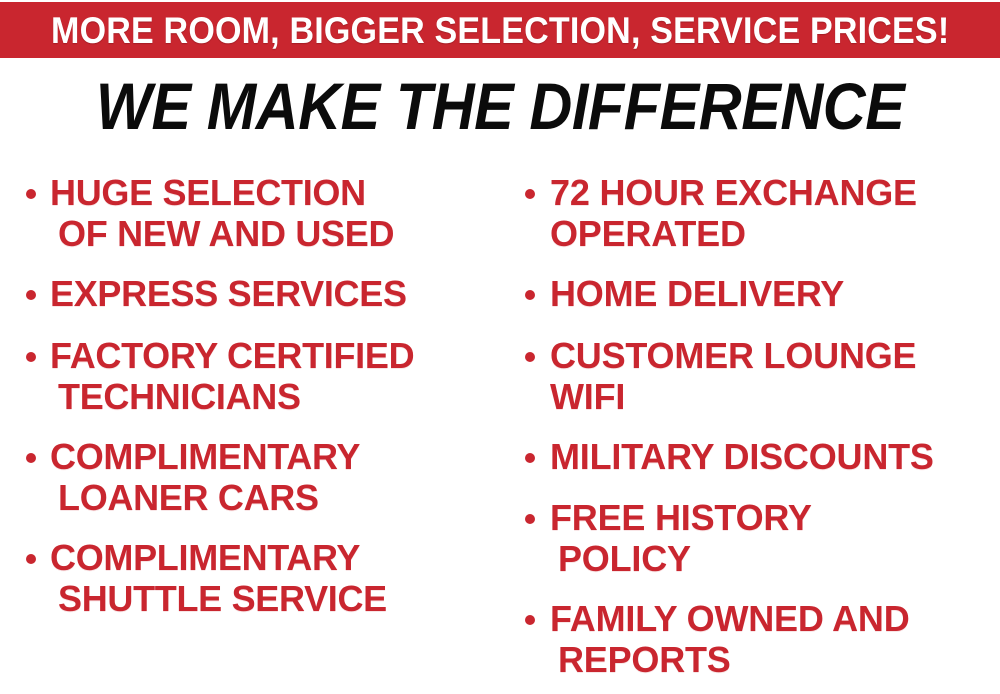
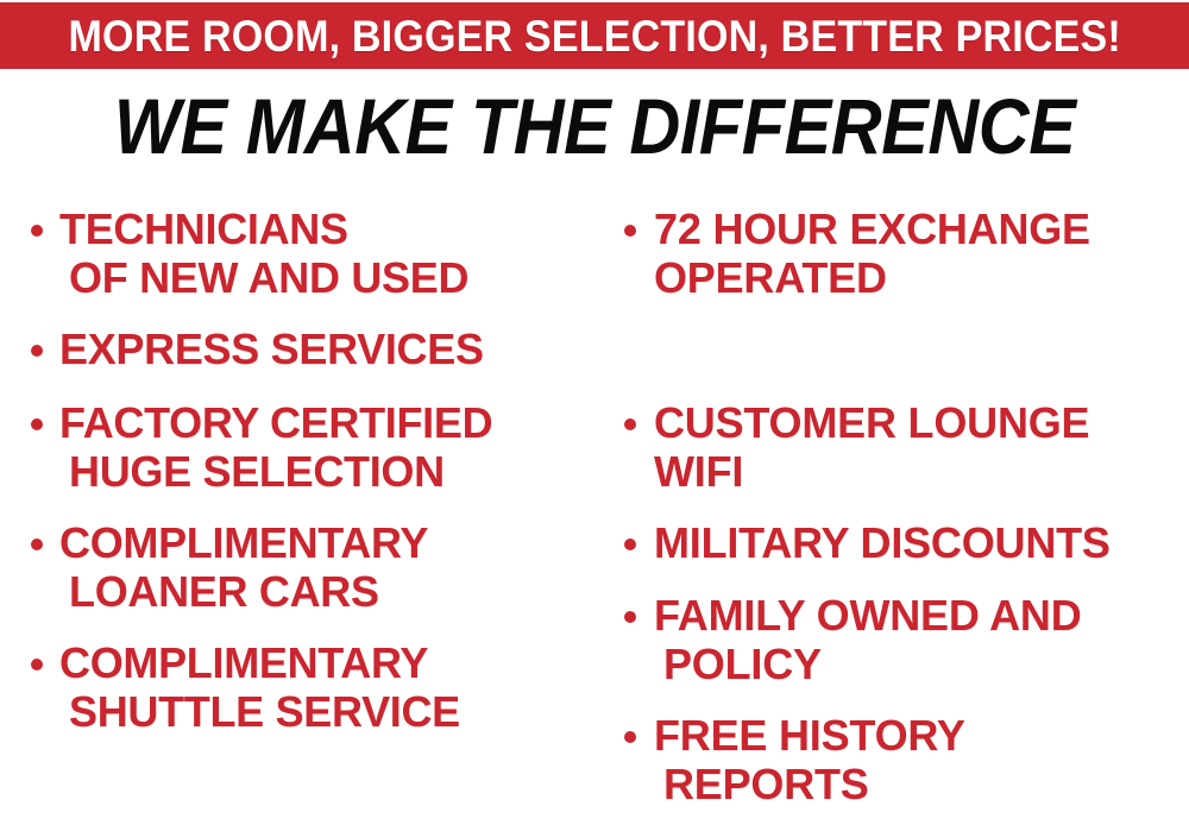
- MORE ROOM, BIGGER SELECTION, SERVICE PRICES!
+ MORE ROOM, BIGGER SELECTION, BETTER PRICES!
  WE MAKE THE DIFFERENCE
- HUGE SELECTION
+ TECHNICIANS
  OF NEW AND USED
  EXPRESS SERVICES
  FACTORY CERTIFIED
- TECHNICIANS
+ HUGE SELECTION
  COMPLIMENTARY
  LOANER CARS
  COMPLIMENTARY
  SHUTTLE SERVICE
  72 HOUR EXCHANGE
  OPERATED
- HOME DELIVERY
  CUSTOMER LOUNGE
  WIFI
  MILITARY DISCOUNTS
- FREE HISTORY
+ FAMILY OWNED AND
  POLICY
- FAMILY OWNED AND
+ FREE HISTORY
  REPORTS
